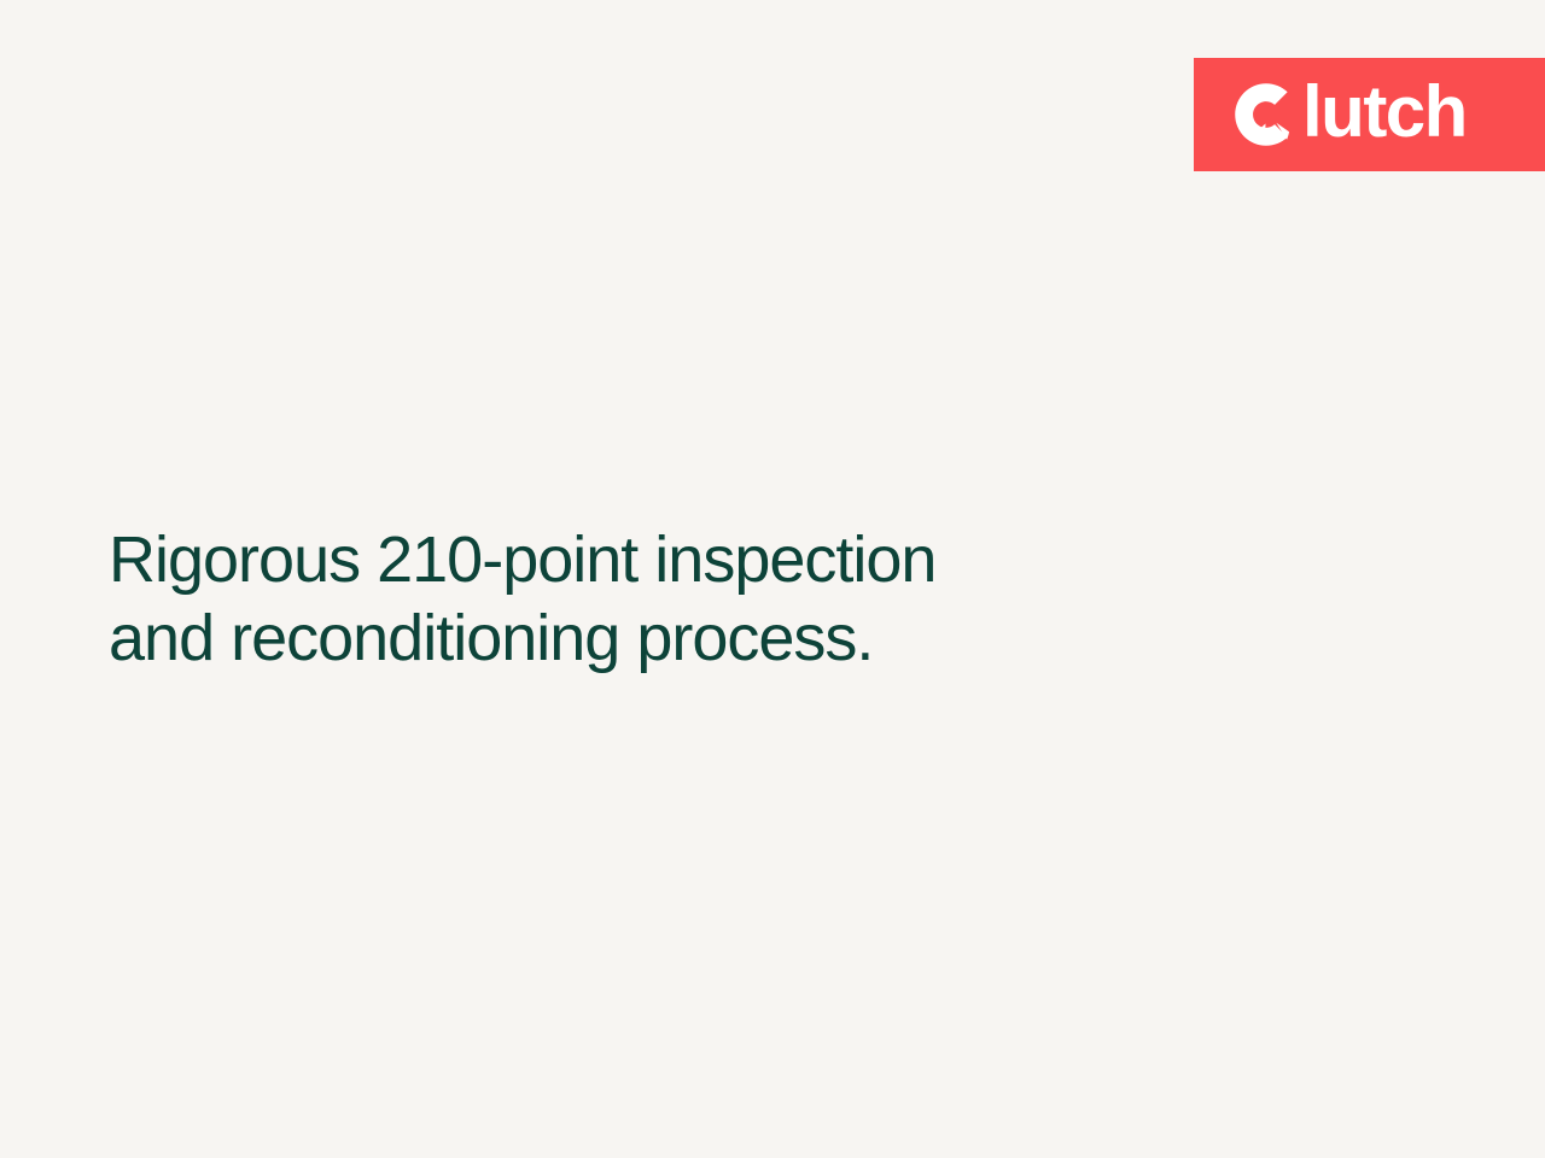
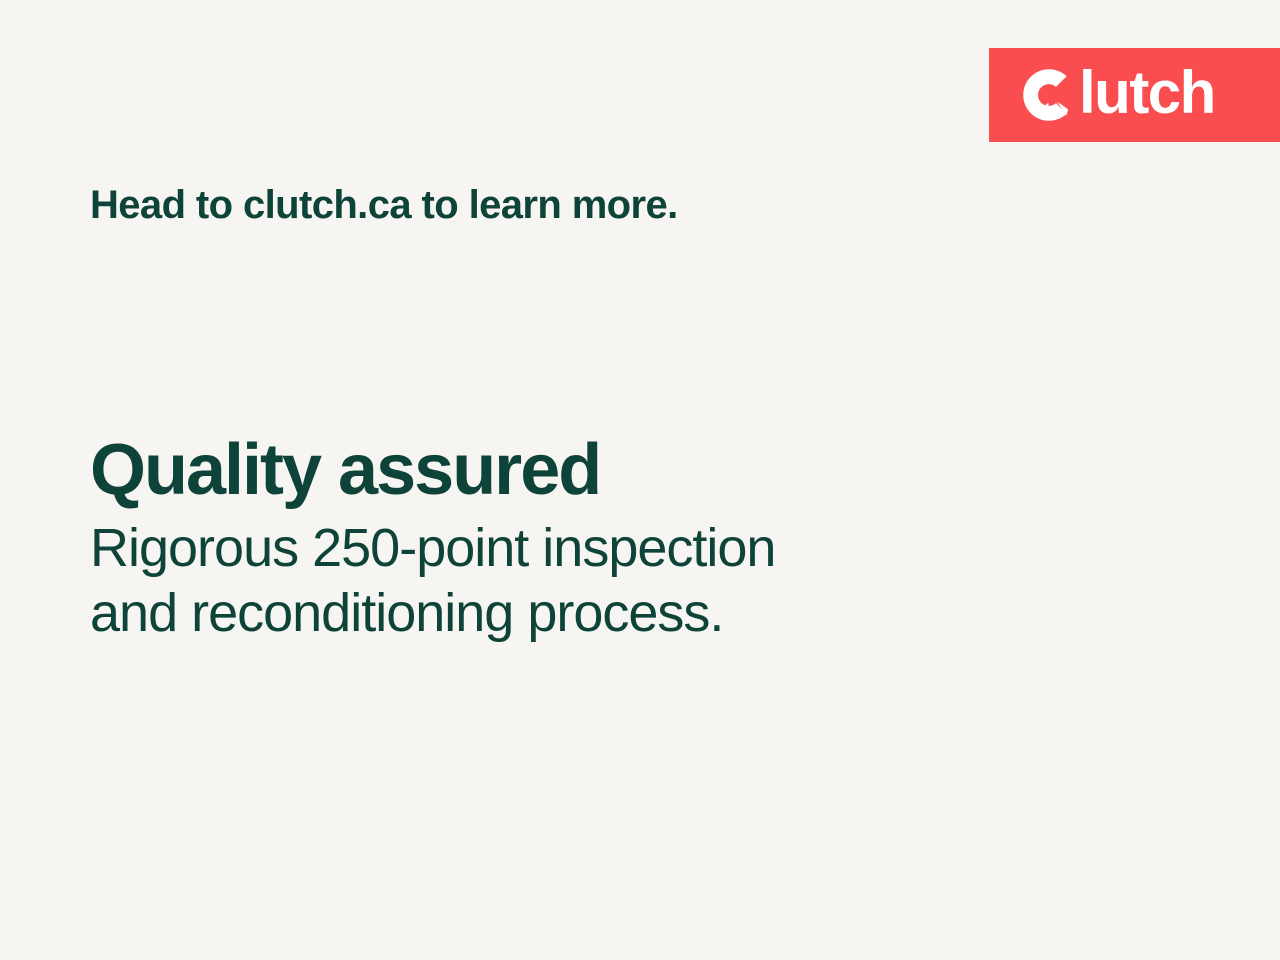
  lutch
+ Head to clutch.ca to learn more.
+ Quality assured
- Rigorous 210-point inspection
+ Rigorous 250-point inspection
  and reconditioning process.
